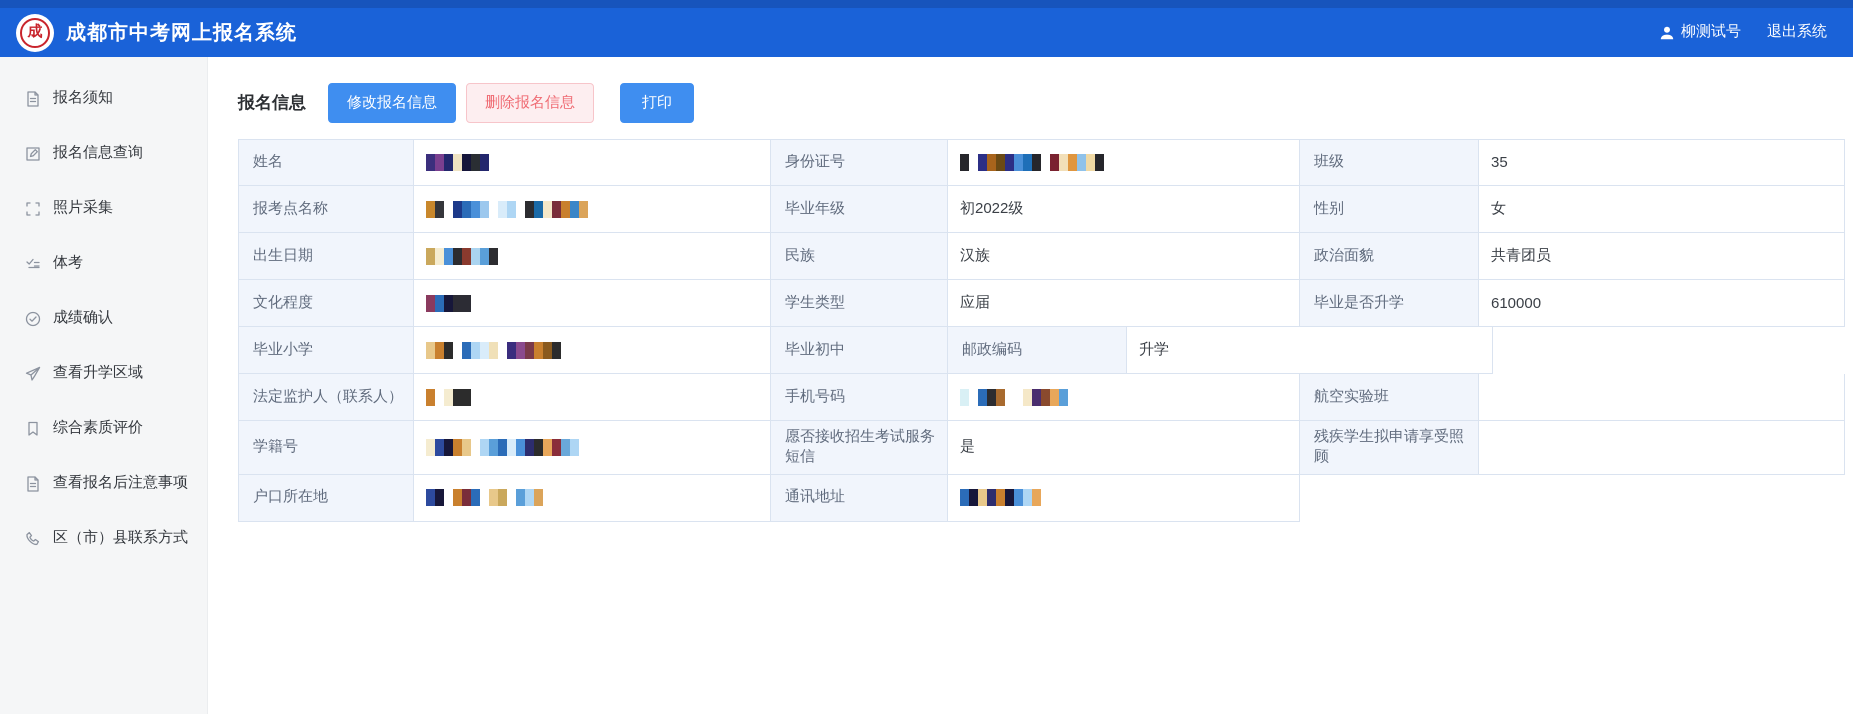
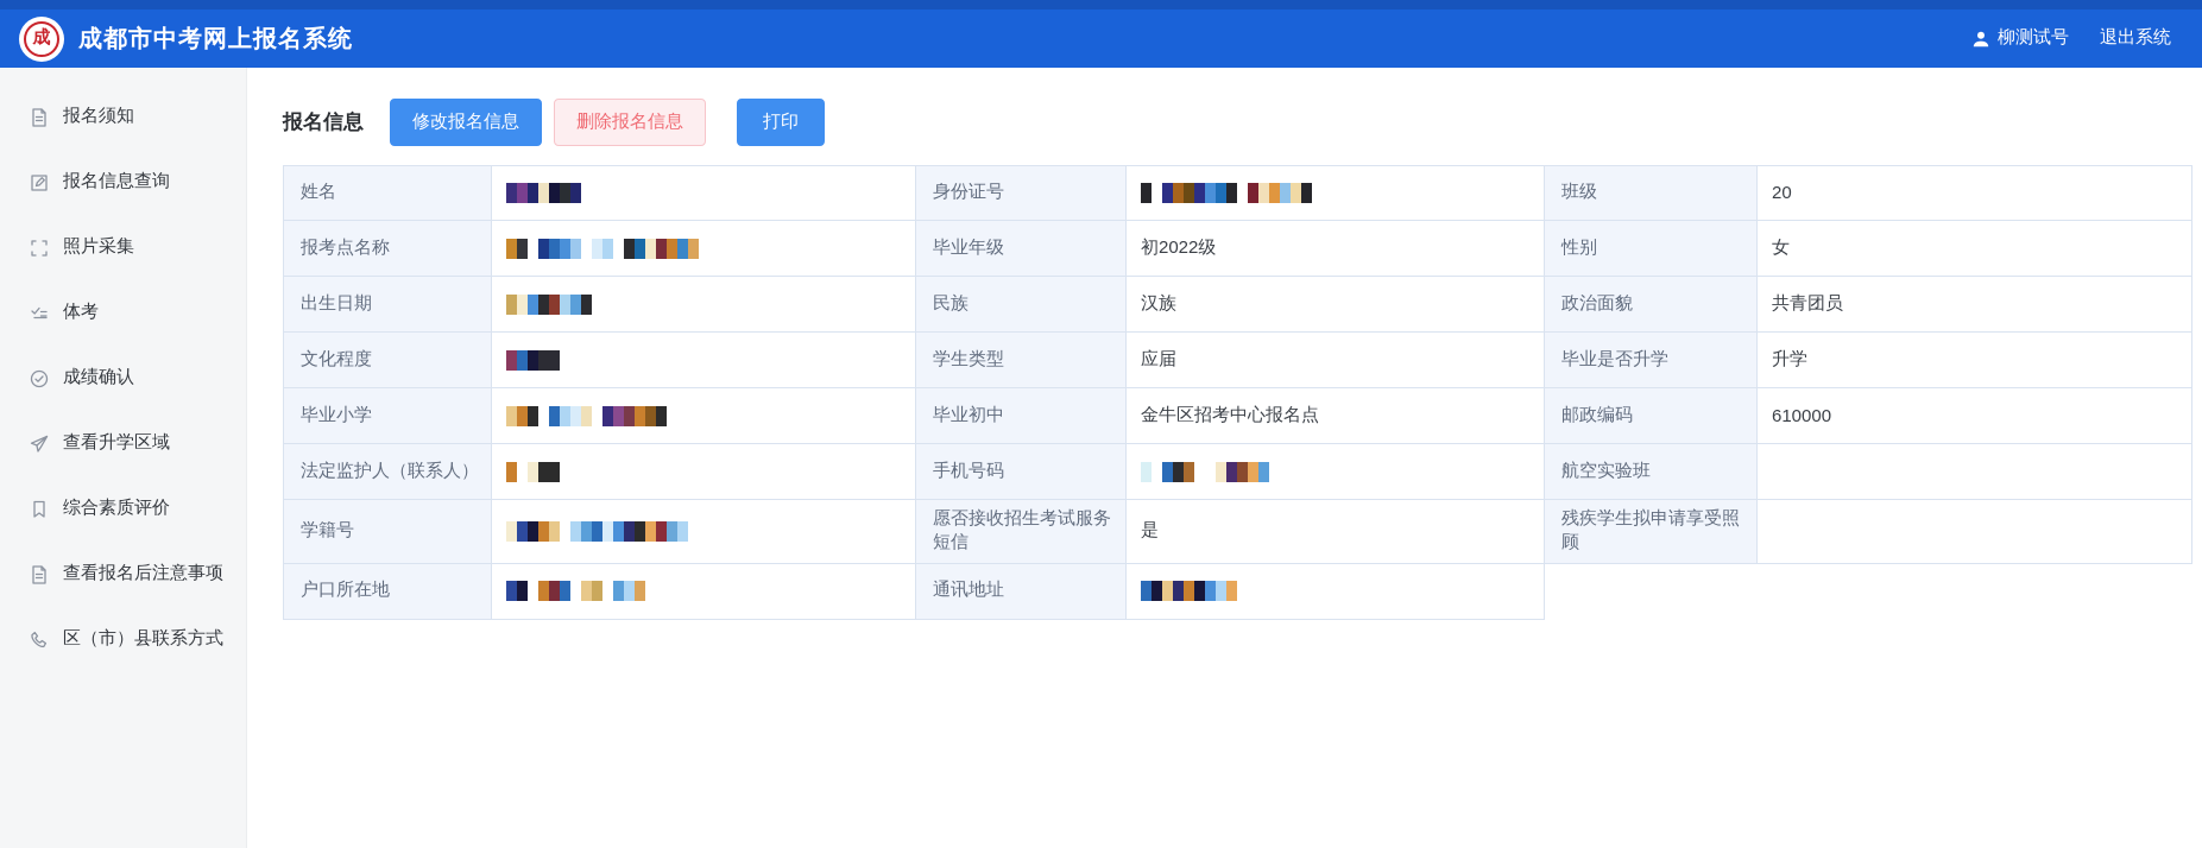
  成
  成都市中考网上报名系统
  柳测试号
  退出系统
  报名须知
  报名信息查询
  照片采集
  体考
  成绩确认
  查看升学区域
  综合素质评价
  查看报名后注意事项
  区（市）县联系方式
  报名信息
  修改报名信息
  删除报名信息
  打印
  姓名
  身份证号
  班级
- 35
+ 20
  报考点名称
  毕业年级
  初2022级
  性别
  女
  出生日期
  民族
  汉族
  政治面貌
  共青团员
  文化程度
  学生类型
  应届
  毕业是否升学
- 610000
+ 升学
  毕业小学
  毕业初中
+ 金牛区招考中心报名点
  邮政编码
- 升学
+ 610000
  法定监护人（联系人）
  手机号码
  航空实验班
  学籍号
  愿否接收招生考试服务短信
  是
  残疾学生拟申请享受照顾
  户口所在地
  通讯地址
